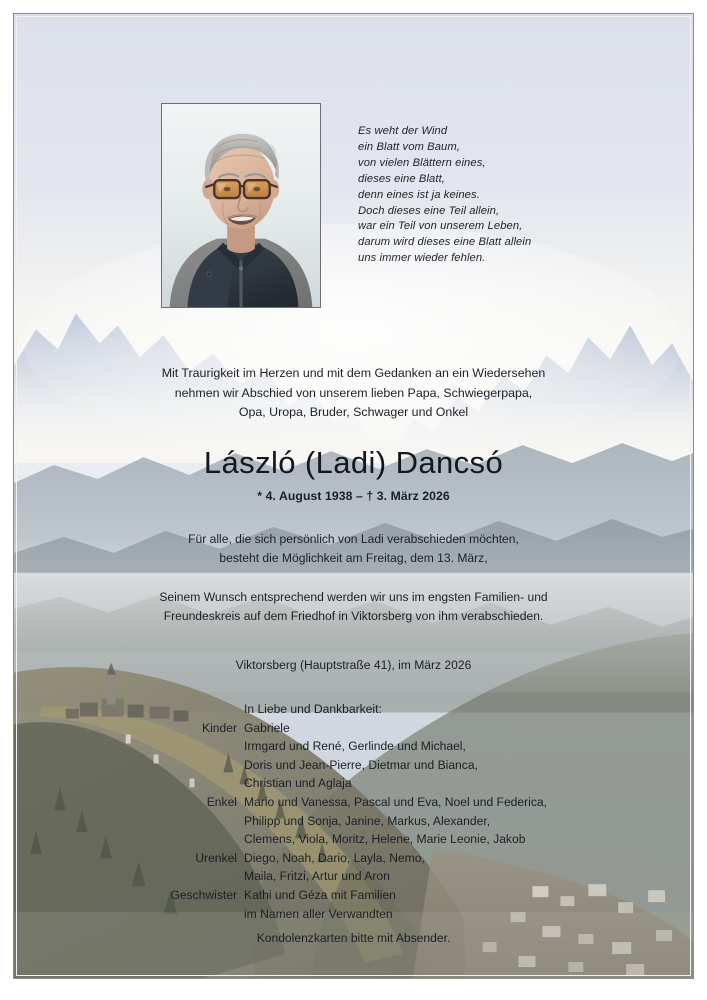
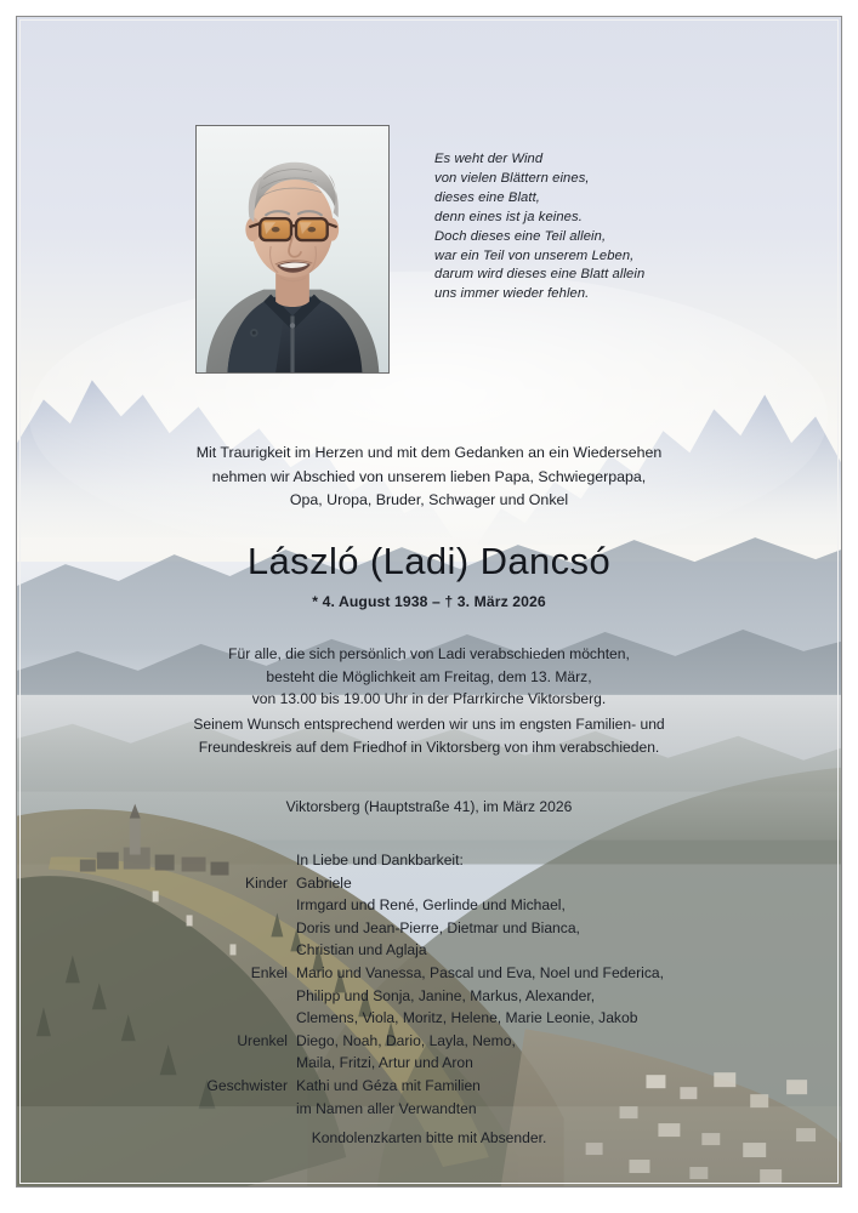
  Es weht der Wind
- ein Blatt vom Baum,
  von vielen Blättern eines,
  dieses eine Blatt,
  denn eines ist ja keines.
  Doch dieses eine Teil allein,
  war ein Teil von unserem Leben,
  darum wird dieses eine Blatt allein
  uns immer wieder fehlen.
  Mit Traurigkeit im Herzen und mit dem Gedanken an ein Wiedersehen
  nehmen wir Abschied von unserem lieben Papa, Schwiegerpapa,
  Opa, Uropa, Bruder, Schwager und Onkel
  László (Ladi) Dancsó
  * 4. August 1938 – † 3. März 2026
  Für alle, die sich persönlich von Ladi verabschieden möchten,
  besteht die Möglichkeit am Freitag, dem 13. März,
+ von 13.00 bis 19.00 Uhr in der Pfarrkirche Viktorsberg.
  Seinem Wunsch entsprechend werden wir uns im engsten Familien- und
  Freundeskreis auf dem Friedhof in Viktorsberg von ihm verabschieden.
  Viktorsberg (Hauptstraße 41), im März 2026
  In Liebe und Dankbarkeit:
  Kinder
  Gabriele
  Irmgard und René, Gerlinde und Michael,
  Doris und Jean-Pierre, Dietmar und Bianca,
  Christian und Aglaja
  Enkel
  Mario und Vanessa, Pascal und Eva, Noel und Federica,
  Philipp und Sonja, Janine, Markus, Alexander,
  Clemens, Viola, Moritz, Helene, Marie Leonie, Jakob
  Urenkel
  Diego, Noah, Dario, Layla, Nemo,
  Maila, Fritzi, Artur und Aron
  Geschwister
  Kathi und Géza mit Familien
  im Namen aller Verwandten
  Kondolenzkarten bitte mit Absender.
